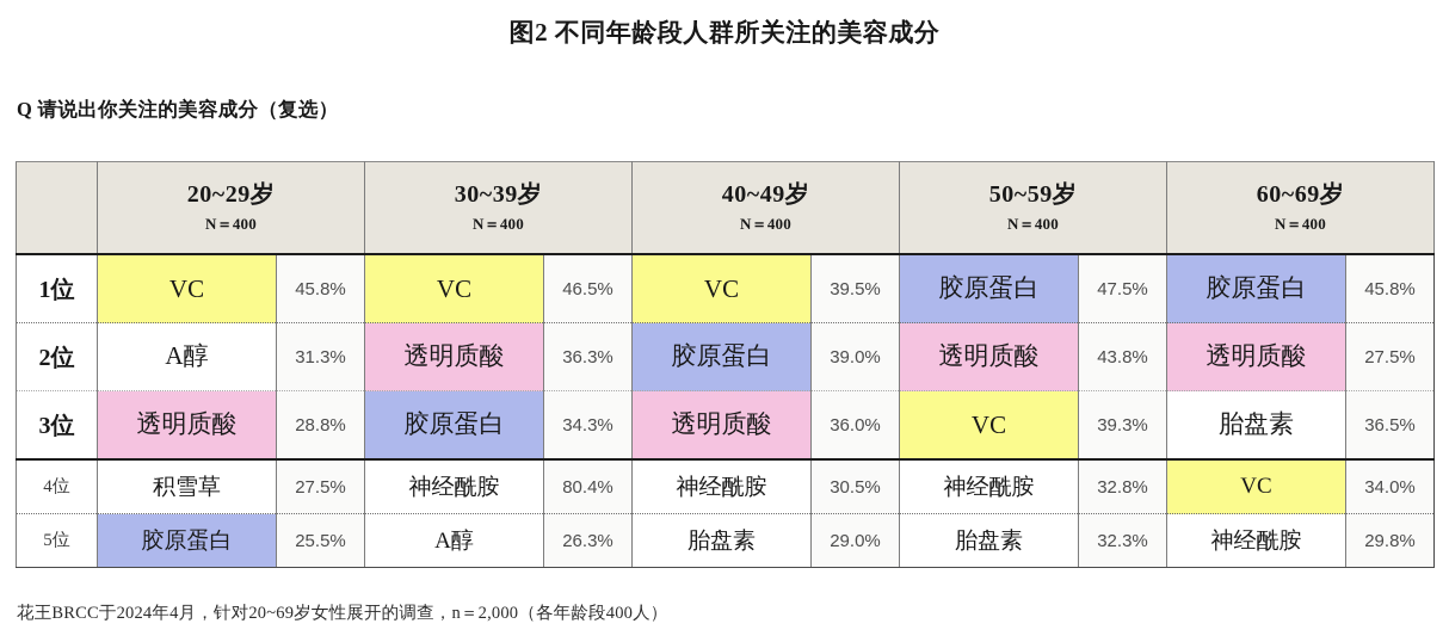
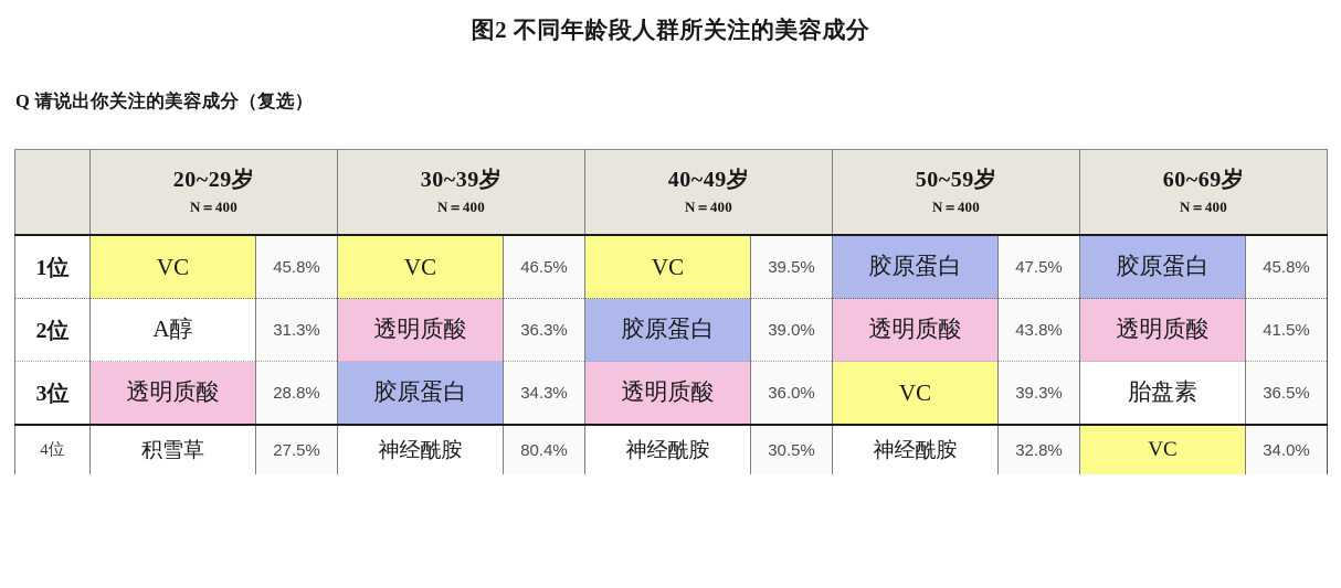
  图2 不同年龄段人群所关注的美容成分
  Q 请说出你关注的美容成分（复选）
  	20~29岁N＝400	30~39岁N＝400	40~49岁N＝400	50~59岁N＝400	60~69岁N＝400
  1位	VC	45.8%	VC	46.5%	VC	39.5%	胶原蛋白	47.5%	胶原蛋白	45.8%
- 2位	A醇	31.3%	透明质酸	36.3%	胶原蛋白	39.0%	透明质酸	43.8%	透明质酸	27.5%
+ 2位	A醇	31.3%	透明质酸	36.3%	胶原蛋白	39.0%	透明质酸	43.8%	透明质酸	41.5%
  3位	透明质酸	28.8%	胶原蛋白	34.3%	透明质酸	36.0%	VC	39.3%	胎盘素	36.5%
  4位	积雪草	27.5%	神经酰胺	80.4%	神经酰胺	30.5%	神经酰胺	32.8%	VC	34.0%
- 5位	胶原蛋白	25.5%	A醇	26.3%	胎盘素	29.0%	胎盘素	32.3%	神经酰胺	29.8%
- 花王BRCC于2024年4月，针对20~69岁女性展开的调查，n＝2,000（各年龄段400人）
